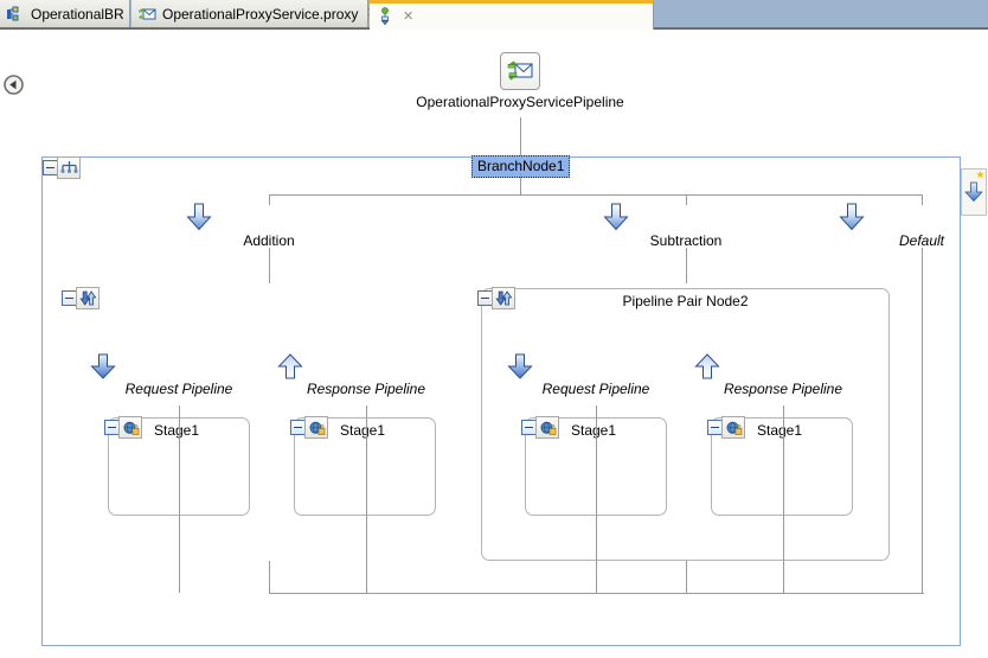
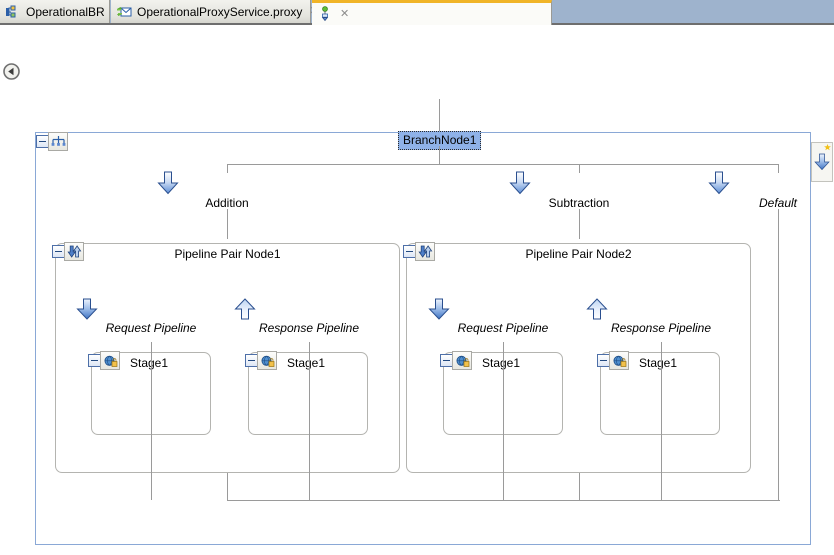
  OperationalBR
  OperationalProxyService.proxy
  ✕
- OperationalProxyServicePipeline
  BranchNode1
  Addition
  Subtraction
  Default
+ Pipeline Pair Node1
  Request Pipeline
  Response Pipeline
  Stae1
  Stae1
  Pipeline Pair Node2
  Request Pipeline
  Response Pipeline
  Stae1
  Stae1
